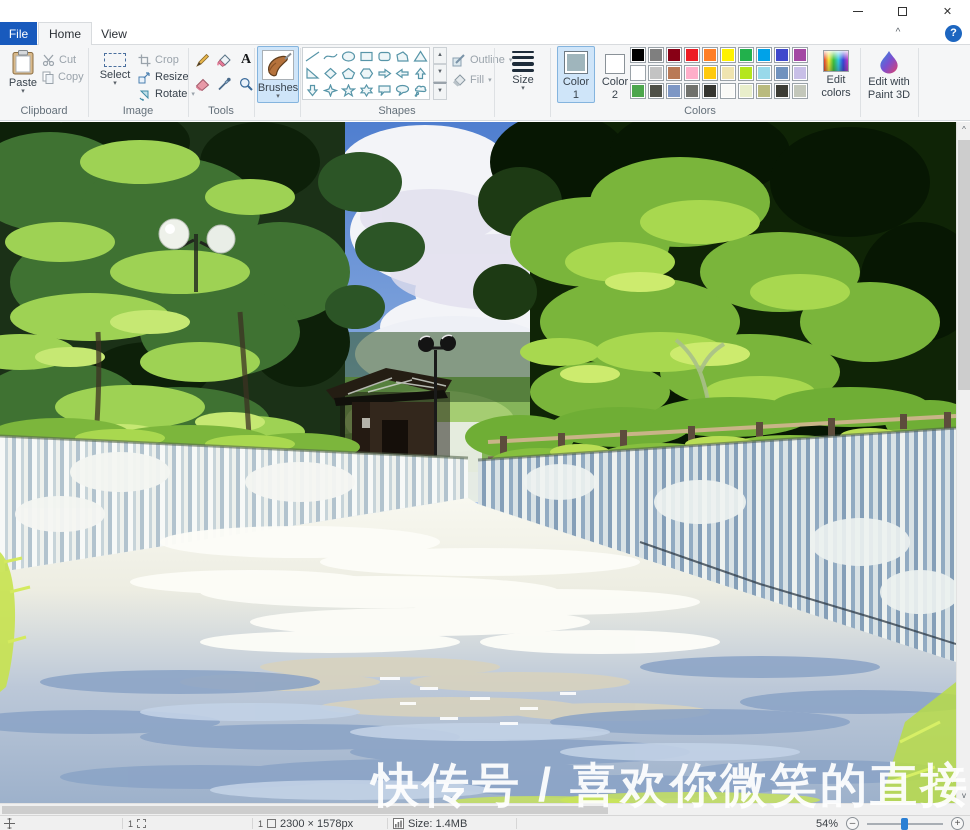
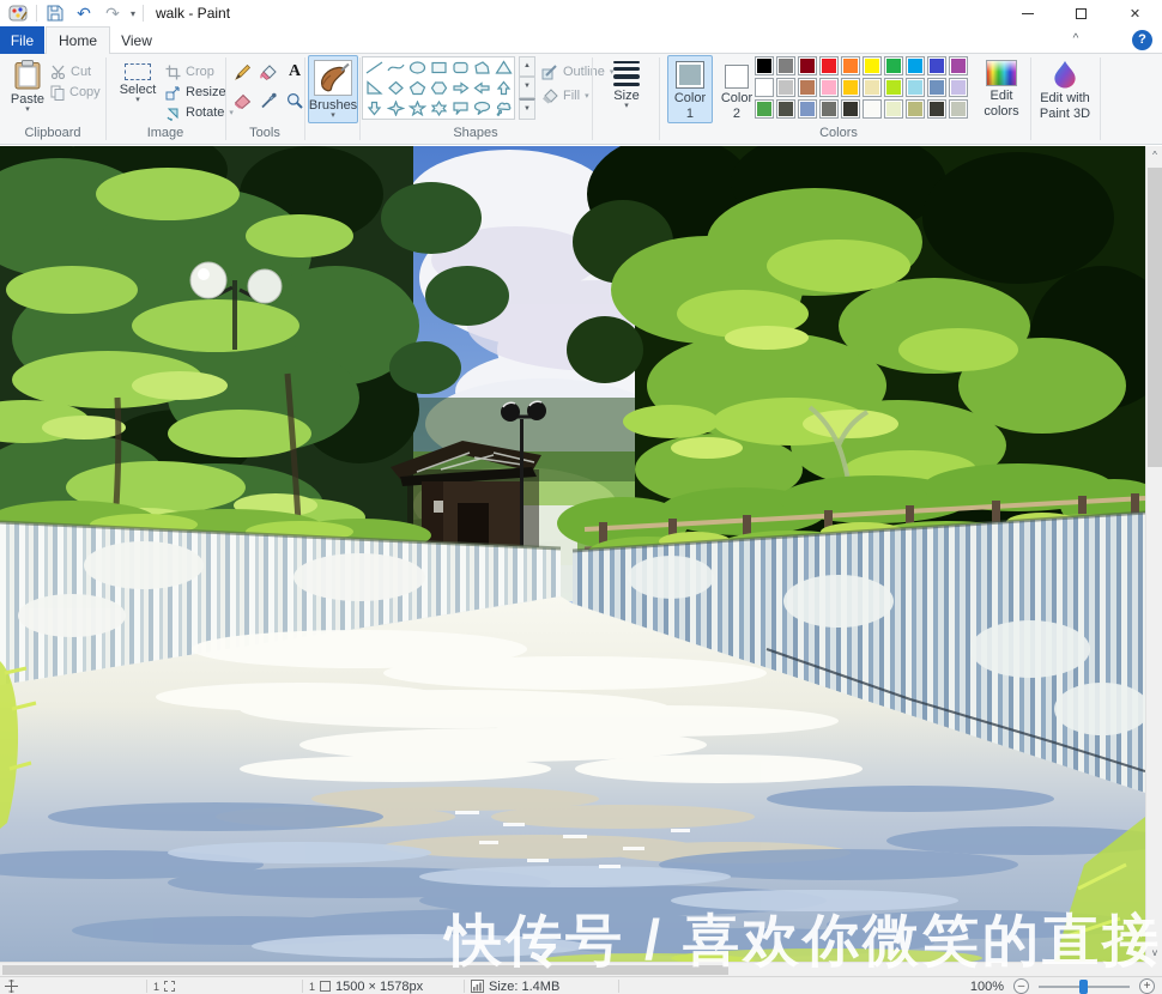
+ ↶
+ ↷
+ ▾
+ walk - Paint
  ✕
  File
  Home
  View
  ^
  ?
  Paste
  Cut
  Copy
  Clipboard
  Select
  Crop
  Resize
  Rotate
  Image
  A
  Tools
  Brushes
  Outline
  Fill
  Shapes
  Size
  Color
  1
  Color
  2
  Edit
  colors
  Colors
  Edit with
  Paint 3D
  ^
  v
  快传号 / 喜欢你微笑的直接
  1
  1
- 2300 × 1578px
+ 1500 × 1578px
  Size: 1.4MB
- 54%
+ 100%
  –
  +
